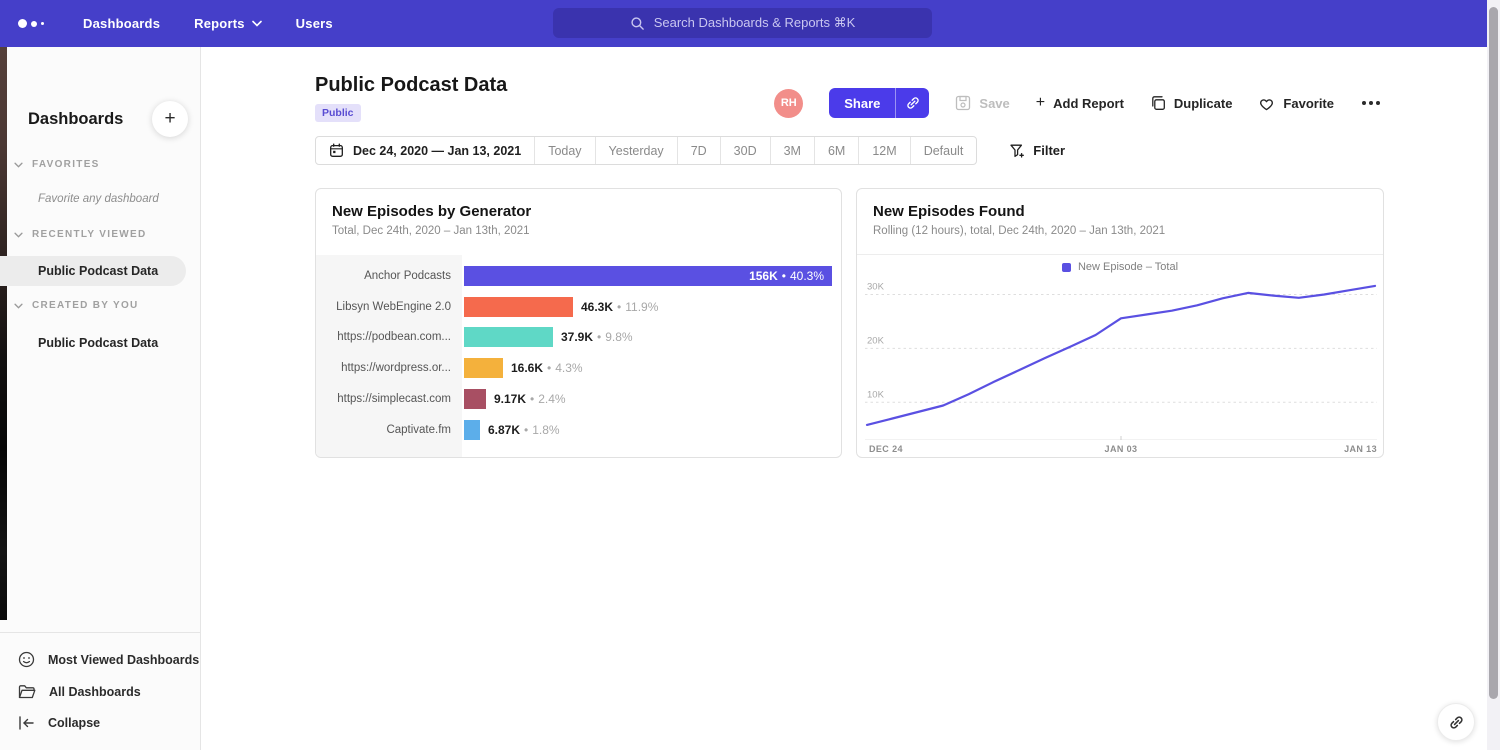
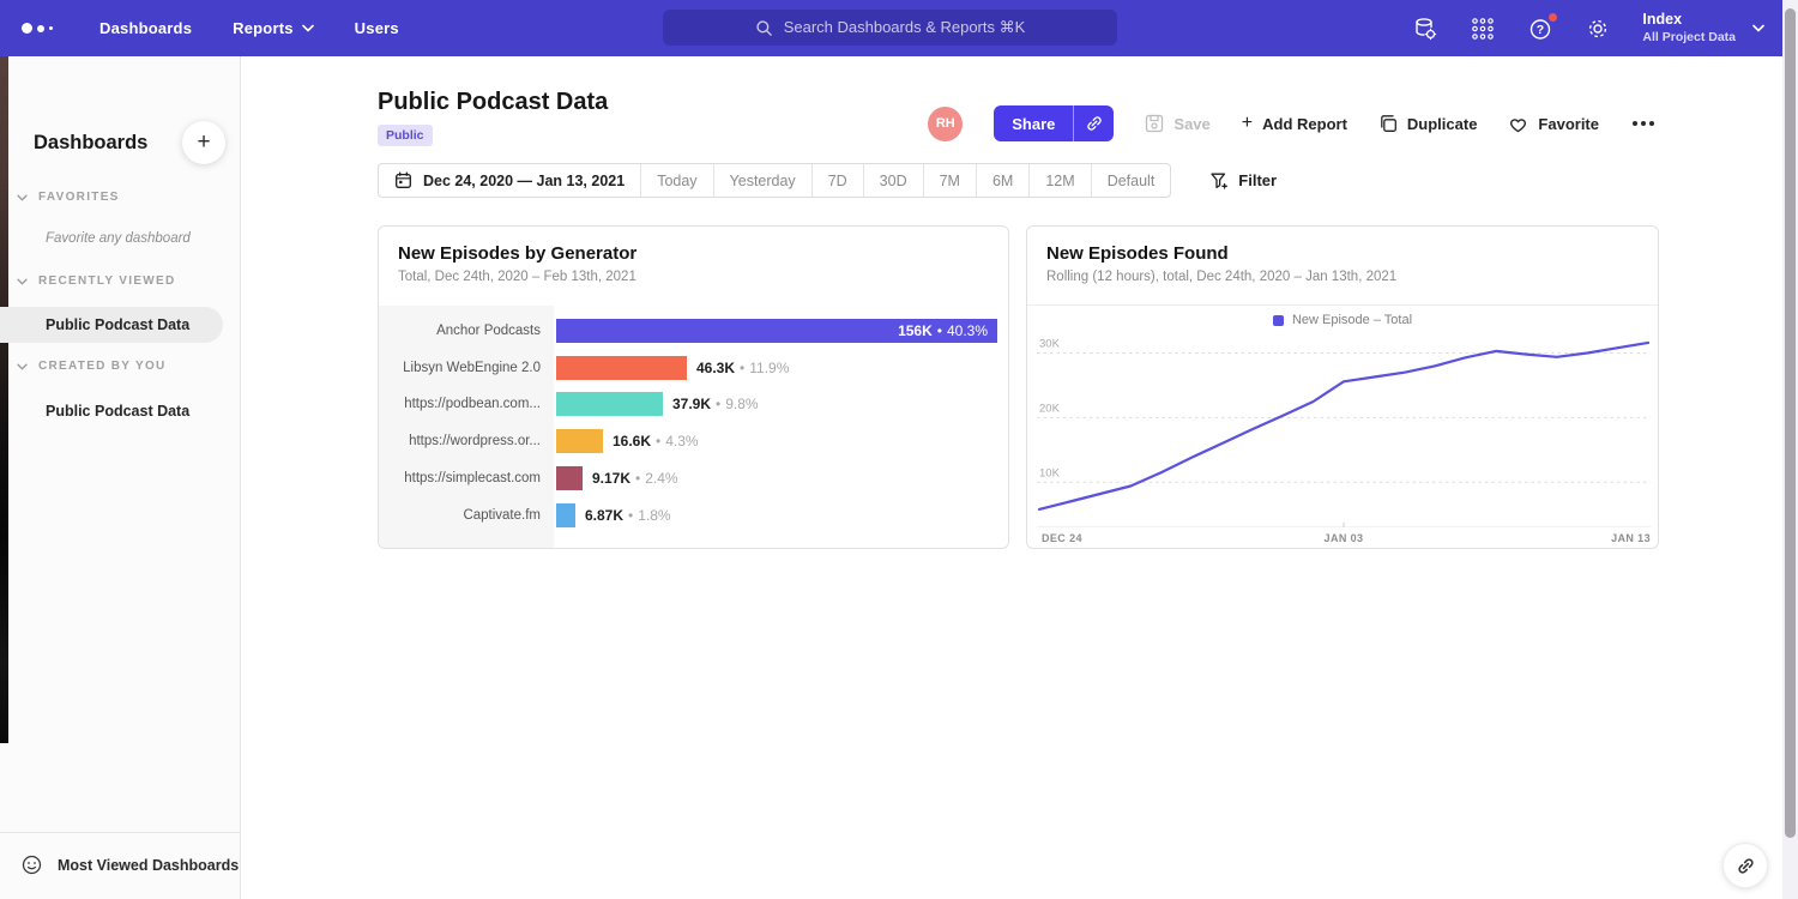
  Dashboards
  Reports
  Users
  Search Dashboards & Reports ⌘K
+ ?
+ Index
+ All Project Data
  Dashboards
  +
  FAVORITES
  Favorite any dashboard
  RECENTLY VIEWED
  Public Podcast Data
  CREATED BY YOU
  Public Podcast Data
  Most Viewed Dashboards
- All Dashboards
- Collapse
  Public Podcast Data
  Public
  RH
  Share
  Save
  +
  Add Report
  Duplicate
  Favorite
  Dec 24, 2020 — Jan 13, 2021
  Today
  Yesterday
  7D
  30D
- 3M
+ 7M
  6M
  12M
  Default
  Filter
  New Episodes by Generator
- Total, Dec 24th, 2020 – Jan 13th, 2021
+ Total, Dec 24th, 2020 – Feb 13th, 2021
  Anchor Podcasts
  156K
  •
  40.3%
  Libsyn WebEngine 2.0
  46.3K
  •
  11.9%
  https://podbean.com...
  37.9K
  •
  9.8%
  https://wordpress.or...
  16.6K
  •
  4.3%
  https://simplecast.com
  9.17K
  •
  2.4%
  Captivate.fm
  6.87K
  •
  1.8%
  New Episodes Found
  Rolling (12 hours), total, Dec 24th, 2020 – Jan 13th, 2021
  New Episode – Total
  10K
  20K
  30K
  DEC 24
  JAN 03
  JAN 13
